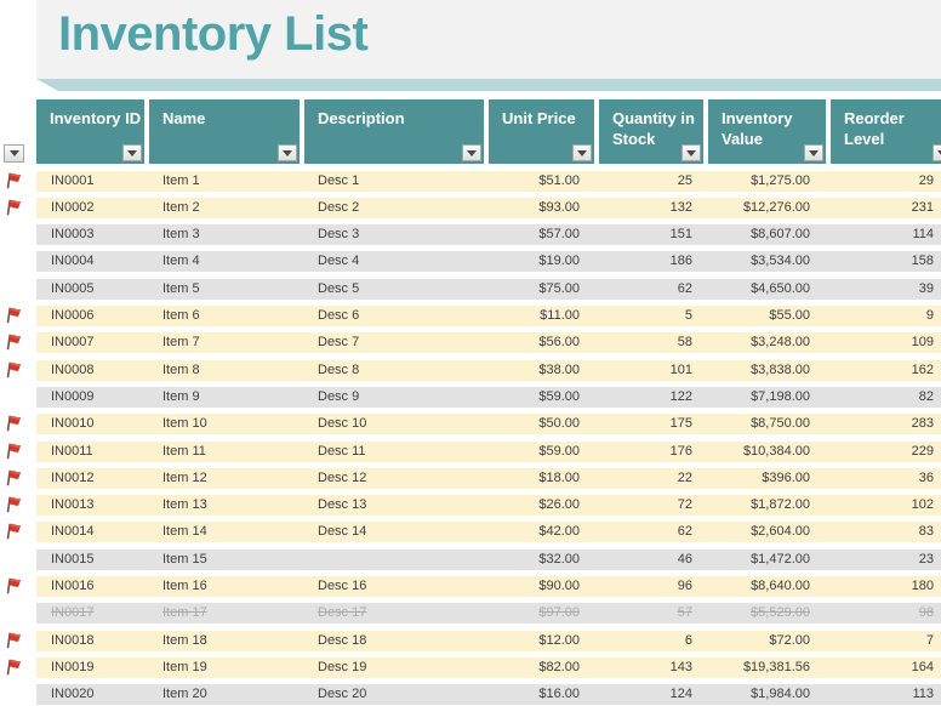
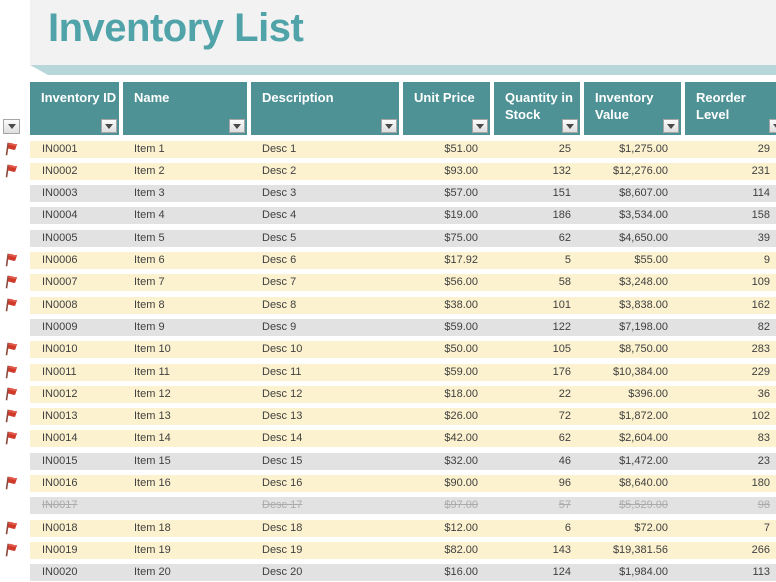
  Inventory List
  Inventory ID
  Name
  Description
  Unit Price
  Quantity in Stock
  Inventory Value
  Reorder Level
  IN0001
  Item 1
  Desc 1
  $51.00
  25
  $1,275.00
  29
  IN0002
  Item 2
  Desc 2
  $93.00
  132
  $12,276.00
  231
  IN0003
  Item 3
  Desc 3
  $57.00
  151
  $8,607.00
  114
  IN0004
  Item 4
  Desc 4
  $19.00
  186
  $3,534.00
  158
  IN0005
  Item 5
  Desc 5
  $75.00
  62
  $4,650.00
  39
  IN0006
  Item 6
  Desc 6
- $11.00
+ $17.92
  5
  $55.00
  9
  IN0007
  Item 7
  Desc 7
  $56.00
  58
  $3,248.00
  109
  IN0008
  Item 8
  Desc 8
  $38.00
  101
  $3,838.00
  162
  IN0009
  Item 9
  Desc 9
  $59.00
  122
  $7,198.00
  82
  IN0010
  Item 10
  Desc 10
  $50.00
- 175
+ 105
  $8,750.00
  283
  IN0011
  Item 11
  Desc 11
  $59.00
  176
  $10,384.00
  229
  IN0012
  Item 12
  Desc 12
  $18.00
  22
  $396.00
  36
  IN0013
  Item 13
  Desc 13
  $26.00
  72
  $1,872.00
  102
  IN0014
  Item 14
  Desc 14
  $42.00
  62
  $2,604.00
  83
  IN0015
  Item 15
+ Desc 15
  $32.00
  46
  $1,472.00
  23
  IN0016
  Item 16
  Desc 16
  $90.00
  96
  $8,640.00
  180
  IN0017
- Item 17
  Desc 17
  $97.00
  57
  $5,529.00
  98
  IN0018
  Item 18
  Desc 18
  $12.00
  6
  $72.00
  7
  IN0019
  Item 19
  Desc 19
  $82.00
  143
  $19,381.56
- 164
+ 266
  IN0020
  Item 20
  Desc 20
  $16.00
  124
  $1,984.00
  113
